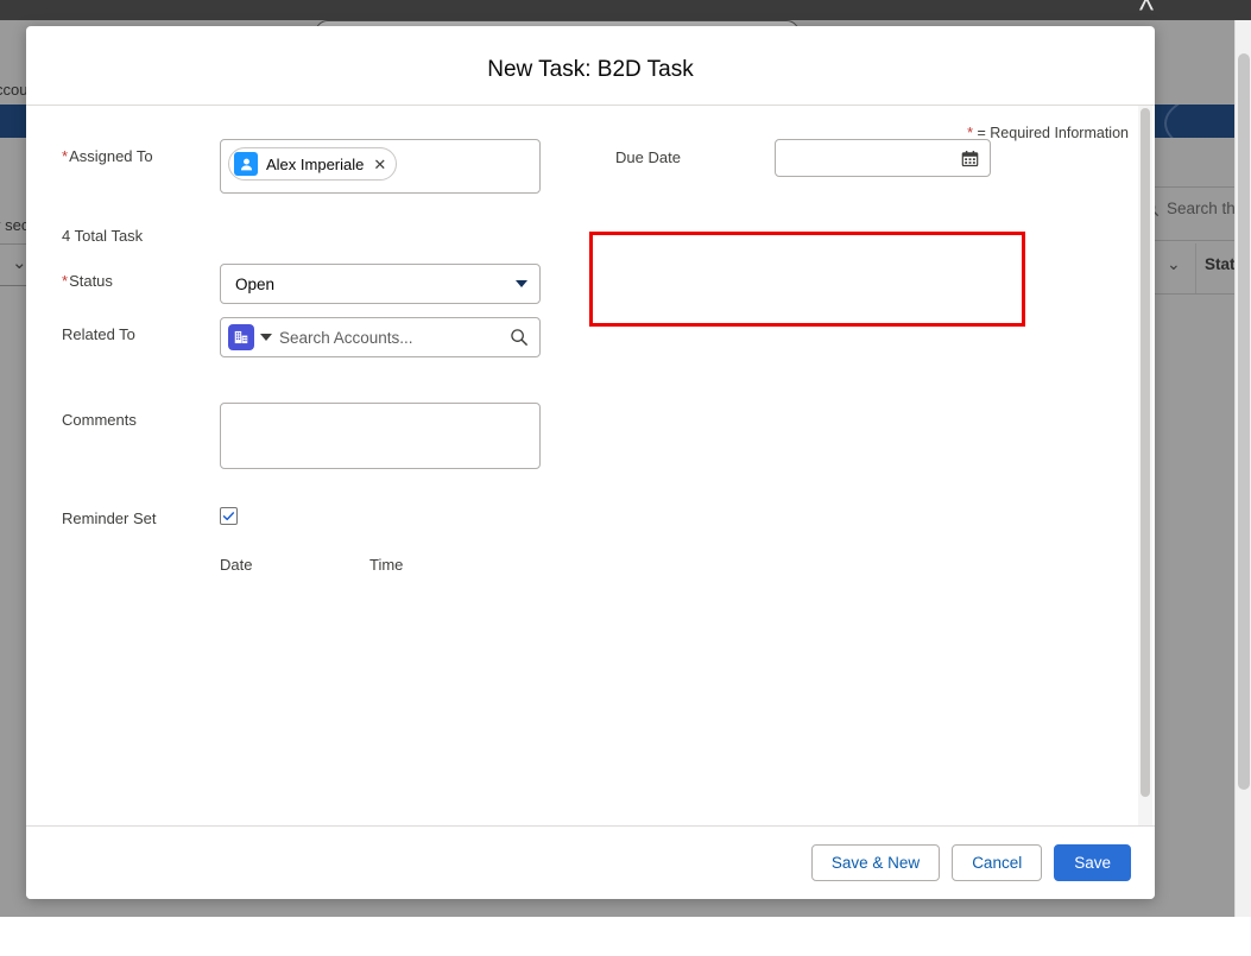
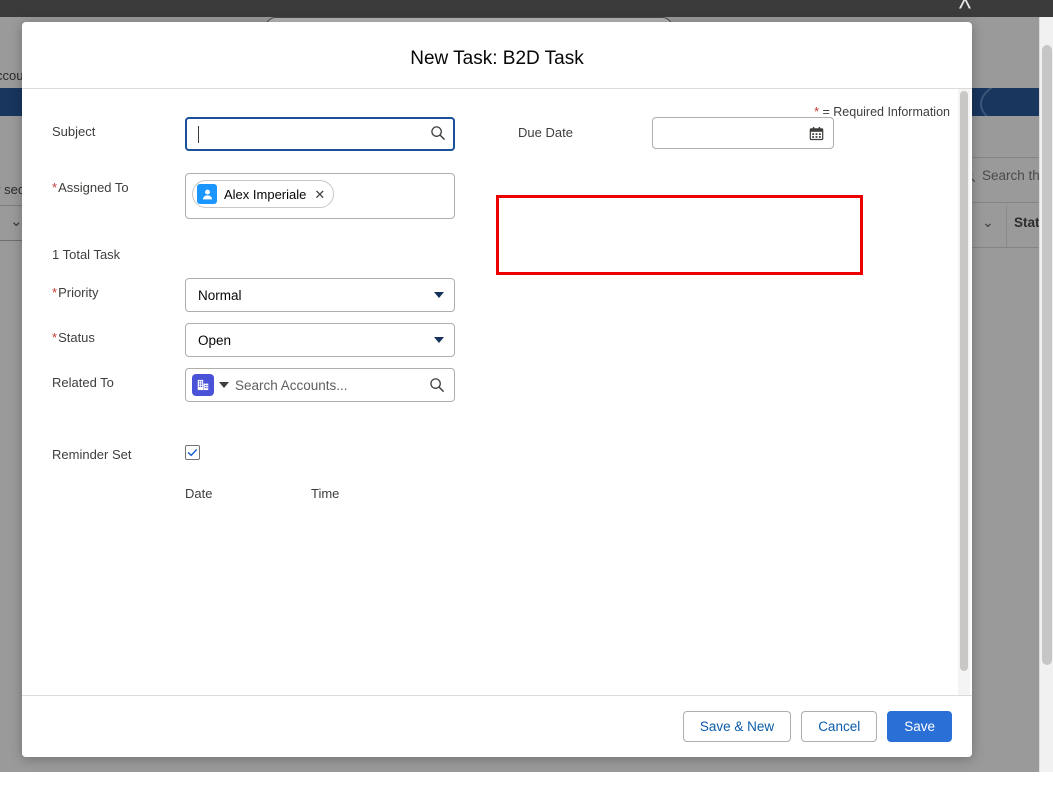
  cou
  ⌄
  Search th
  ⌄
  ^
  New Task: B2D Task
  * = Required Information
+ Subject
  *Assigned To
  Alex Imperiale
  ✕
- 4 Total Task
+ 1 Total Task
+ *Priority
+ Normal
  *Status
  Open
  Related To
  Search Accounts...
- Comments
  Reminder Set
  Date
  Time
  Due Date
  Save & New
  Cancel
  Save
